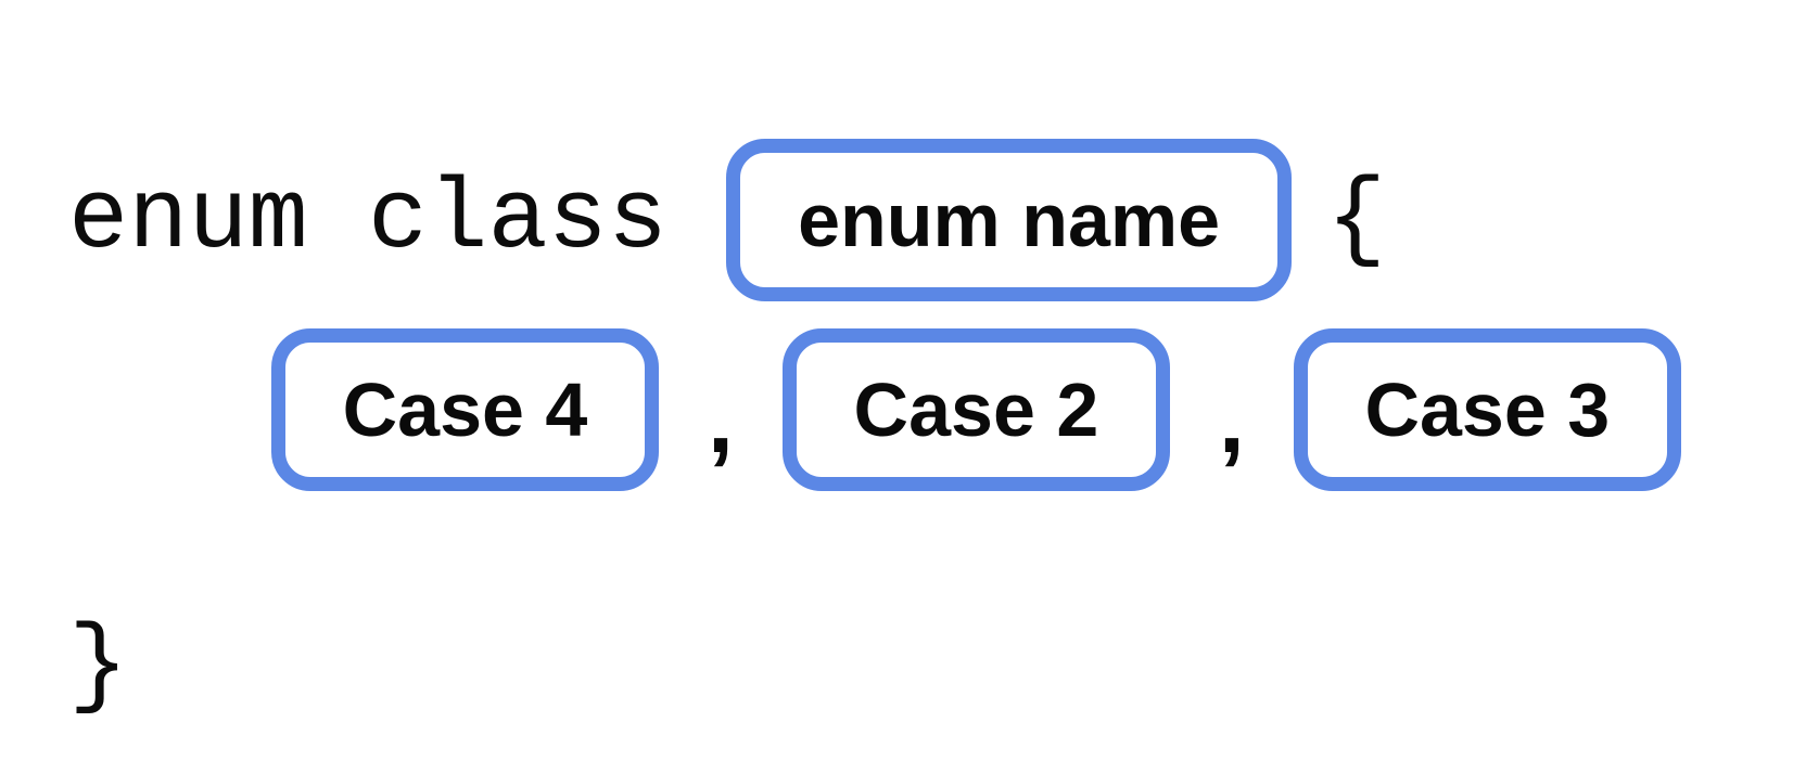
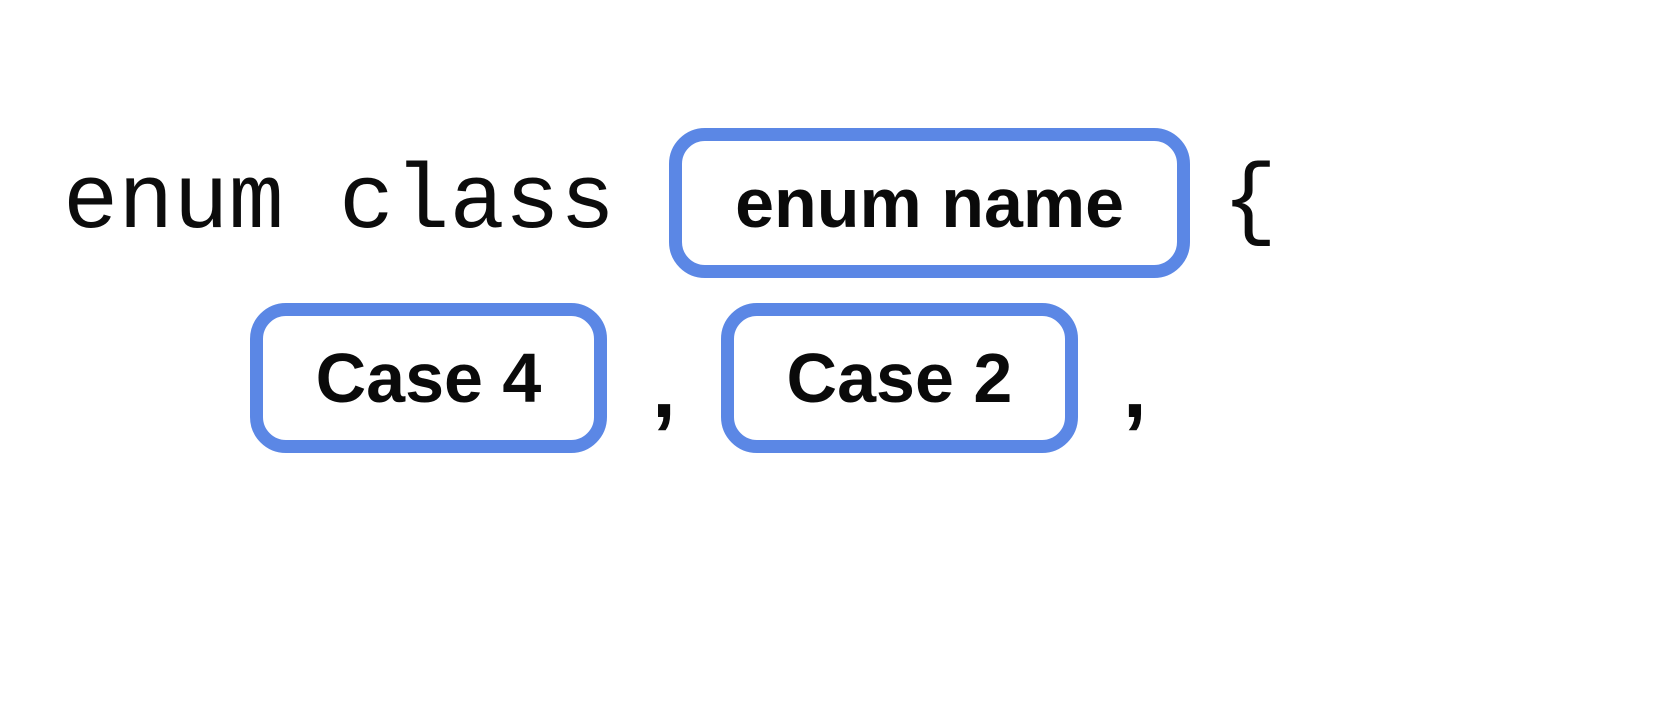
  enum class
  enum name
  {
  Case 4
  ,
  Case 2
  ,
- Case 3
- }
